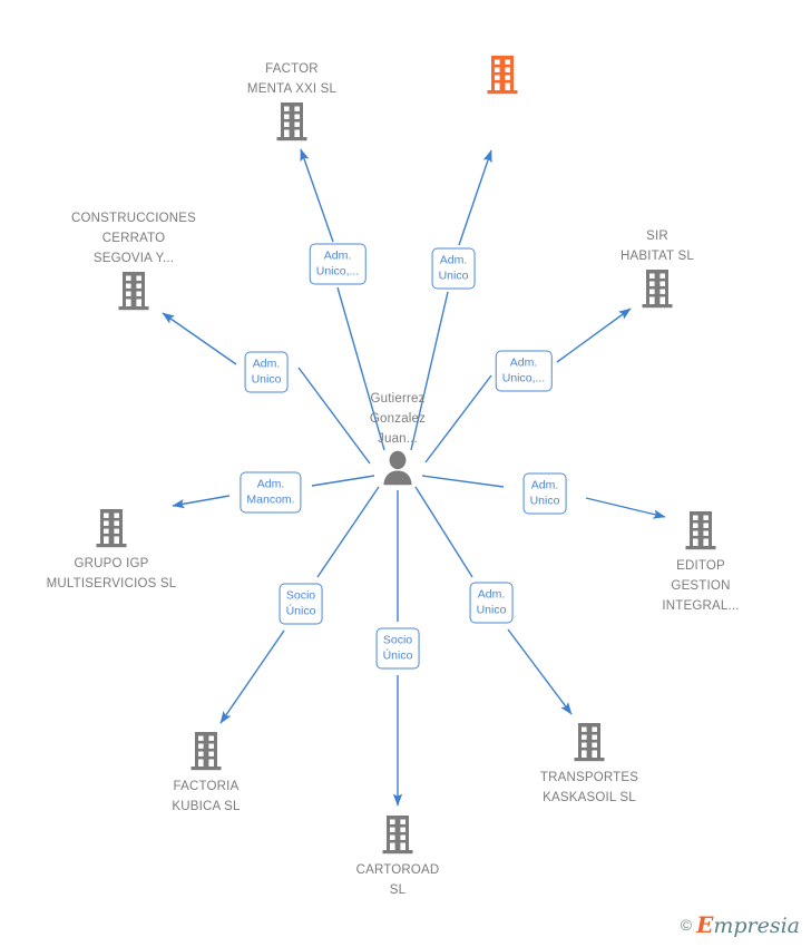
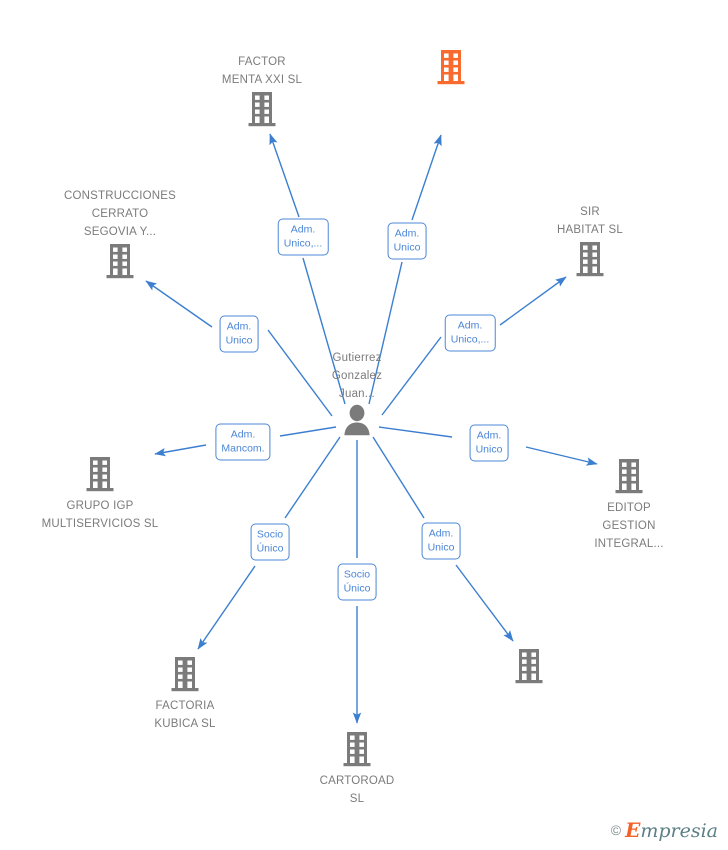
  FACTOR
  MENTA XXI SL
  CONSTRUCCIONES
  CERRATO
  SEGOVIA Y...
  SIR
  HABITAT SL
  GRUPO IGP
  MULTISERVICIOS SL
  EDITOP
  GESTION
  INTEGRAL...
  FACTORIA
  KUBICA SL
- TRANSPORTES
- KASKASOIL SL
  CARTOROAD
  SL
  Gutierrez
  Gonzalez
  Juan...
  Adm.
  Unico,...
  Adm.
  Unico
  Adm.
  Unico
  Adm.
  Unico,...
  Adm.
  Mancom.
  Adm.
  Unico
  Socio
  Único
  Socio
  Único
  Adm.
  Unico
  ©
  Empresia
